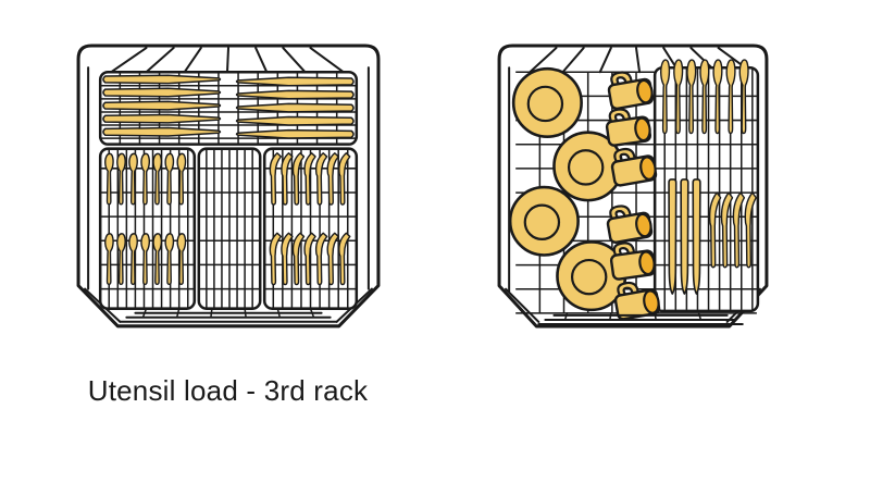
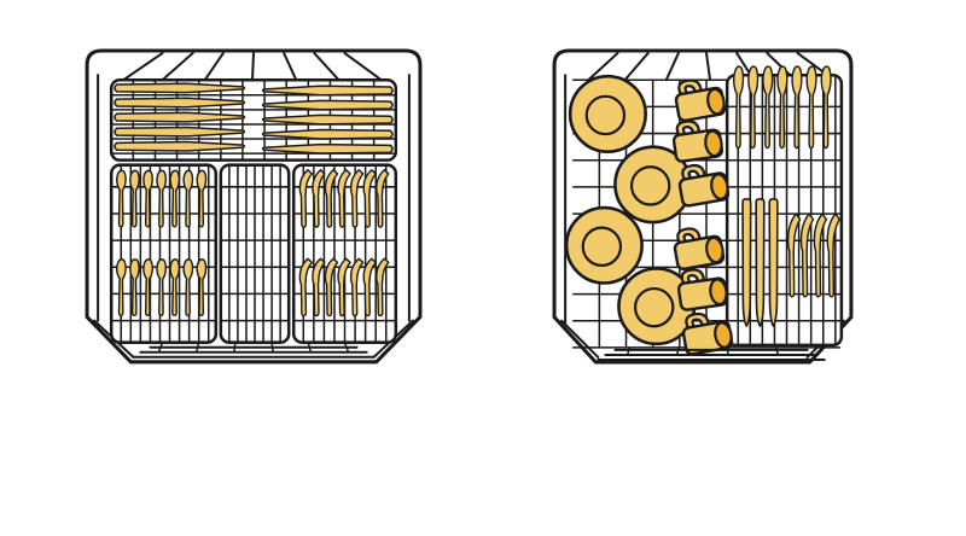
- Utensil load - 3rd rack
